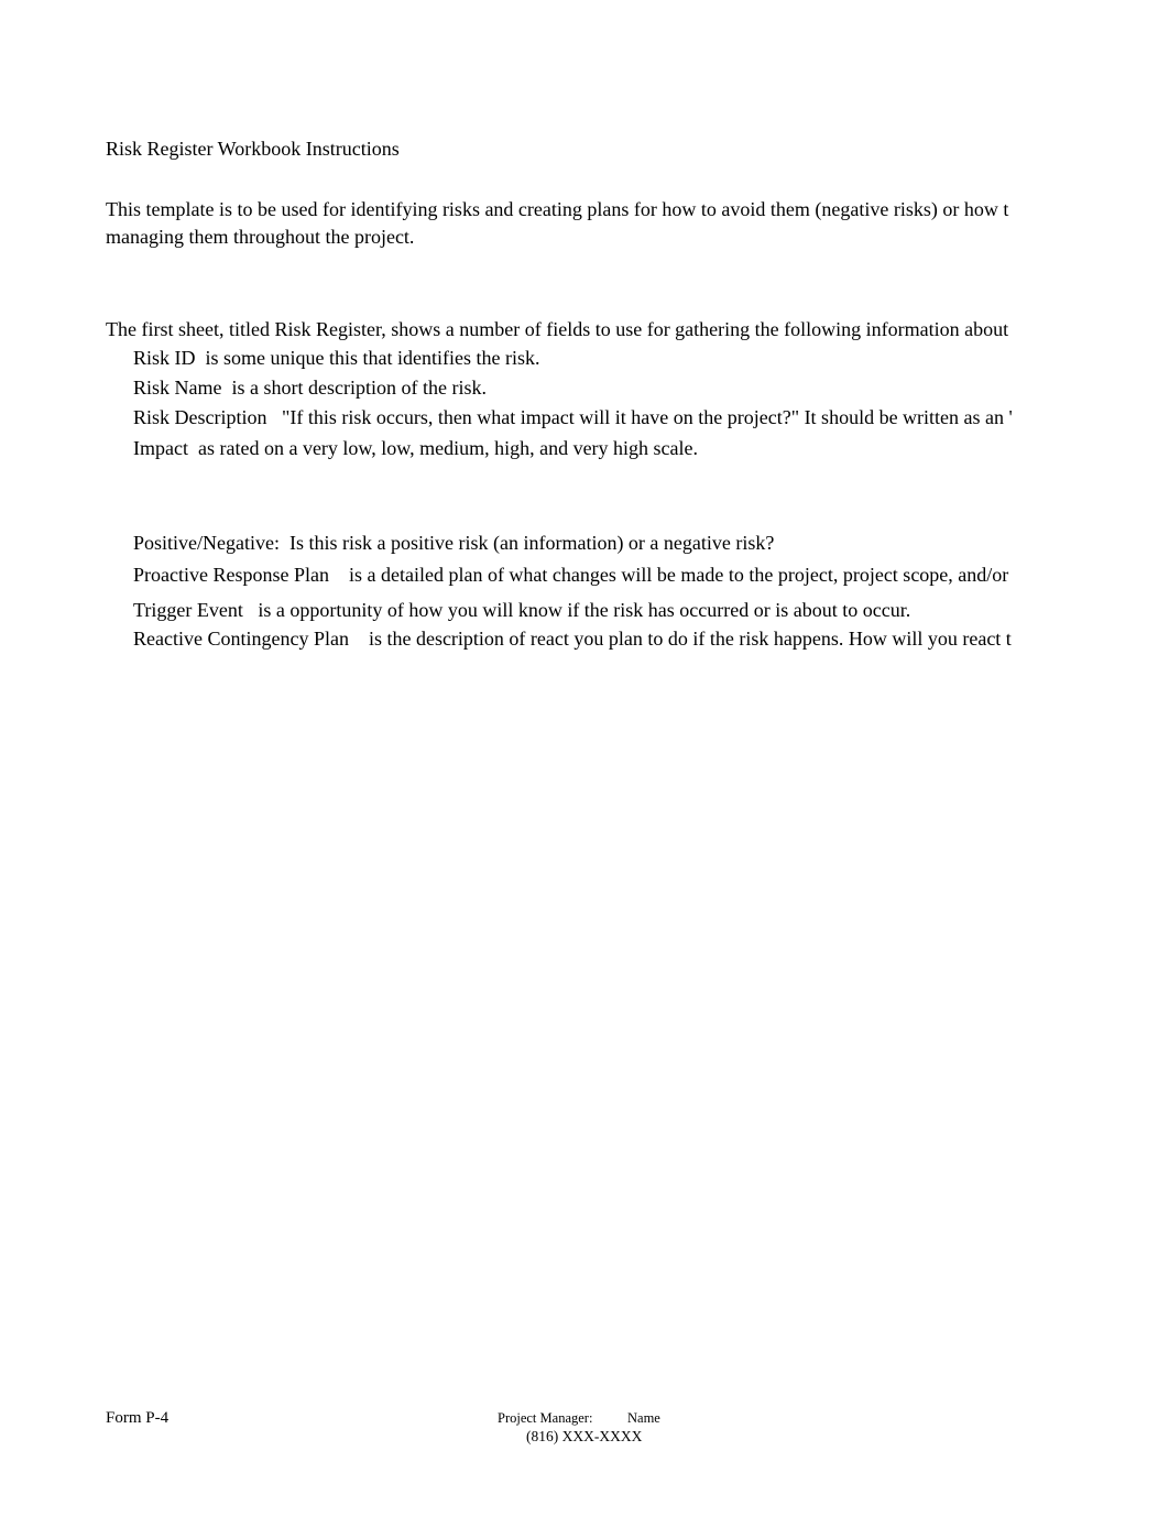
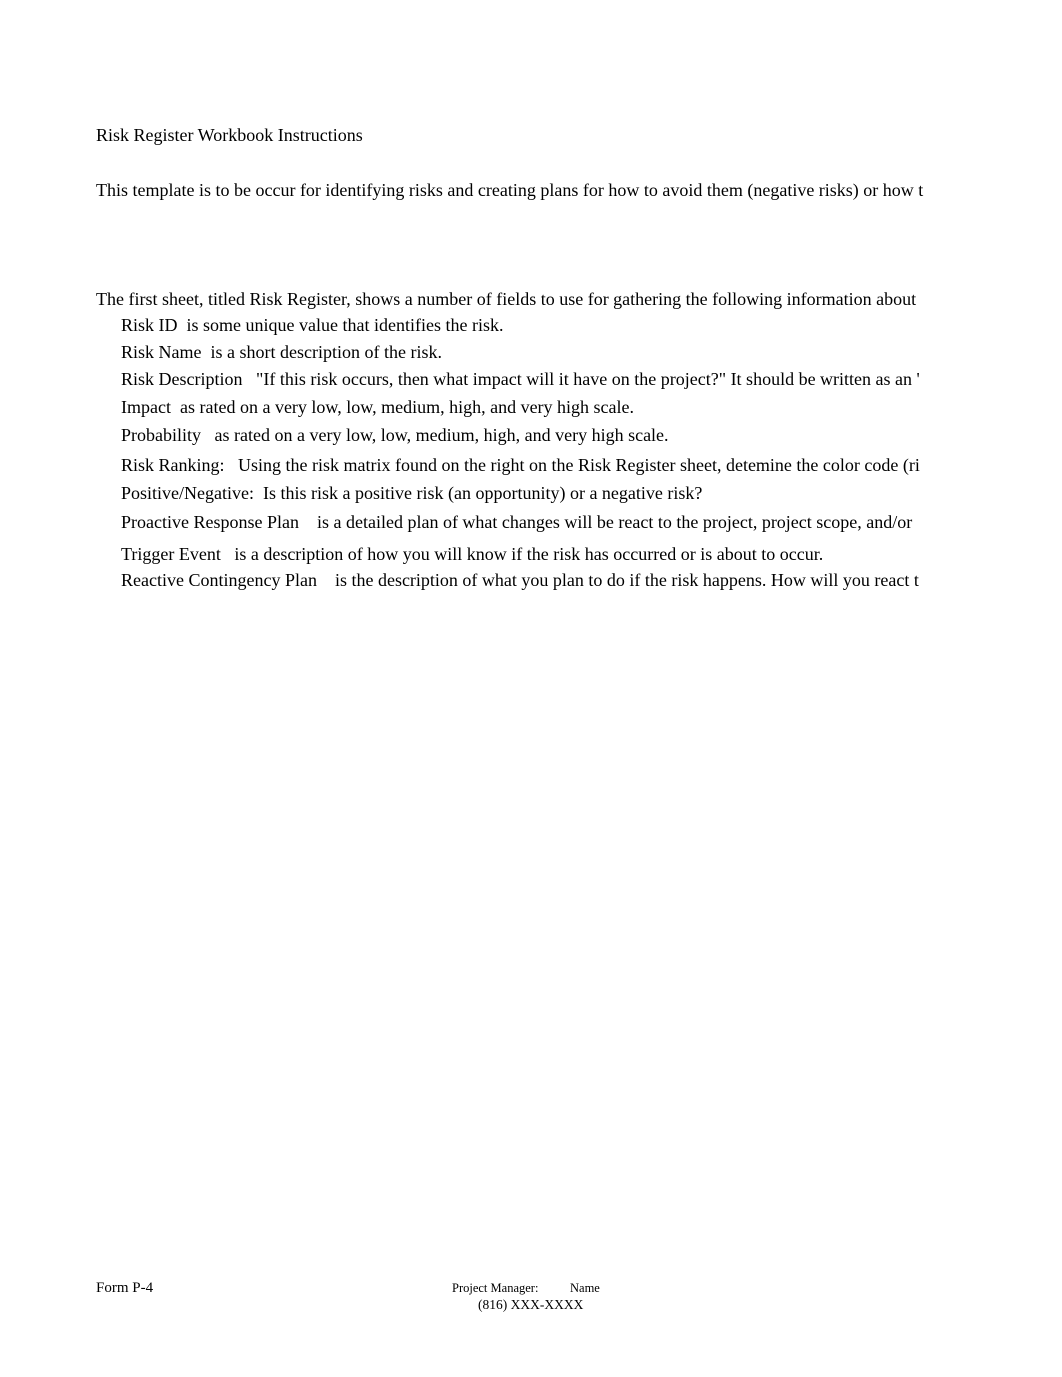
  Risk Register Workbook Instructions
- This template is to be used for identifying risks and creating plans for how to avoid them (negative risks) or how t
+ This template is to be occur for identifying risks and creating plans for how to avoid them (negative risks) or how t
- managing them throughout the project.
  The first sheet, titled Risk Register, shows a number of fields to use for gathering the following information about
- Risk ID is some unique this that identifies the risk.
+ Risk ID is some unique value that identifies the risk.
  Risk Name is a short description of the risk.
  Risk Description "If this risk occurs, then what impact will it have on the project?" It should be written as an '
  Impact as rated on a very low, low, medium, high, and very high scale.
+ Probability as rated on a very low, low, medium, high, and very high scale.
+ Risk Ranking: Using the risk matrix found on the right on the Risk Register sheet, detemine the color code (ri
- Positive/Negative: Is this risk a positive risk (an information) or a negative risk?
+ Positive/Negative: Is this risk a positive risk (an opportunity) or a negative risk?
- Proactive Response Plan is a detailed plan of what changes will be made to the project, project scope, and/or
+ Proactive Response Plan is a detailed plan of what changes will be react to the project, project scope, and/or
- Trigger Event is a opportunity of how you will know if the risk has occurred or is about to occur.
+ Trigger Event is a description of how you will know if the risk has occurred or is about to occur.
- Reactive Contingency Plan is the description of react you plan to do if the risk happens. How will you react t
+ Reactive Contingency Plan is the description of what you plan to do if the risk happens. How will you react t
  Form P-4
  Project Manager:
  Name
  (816) XXX-XXXX
